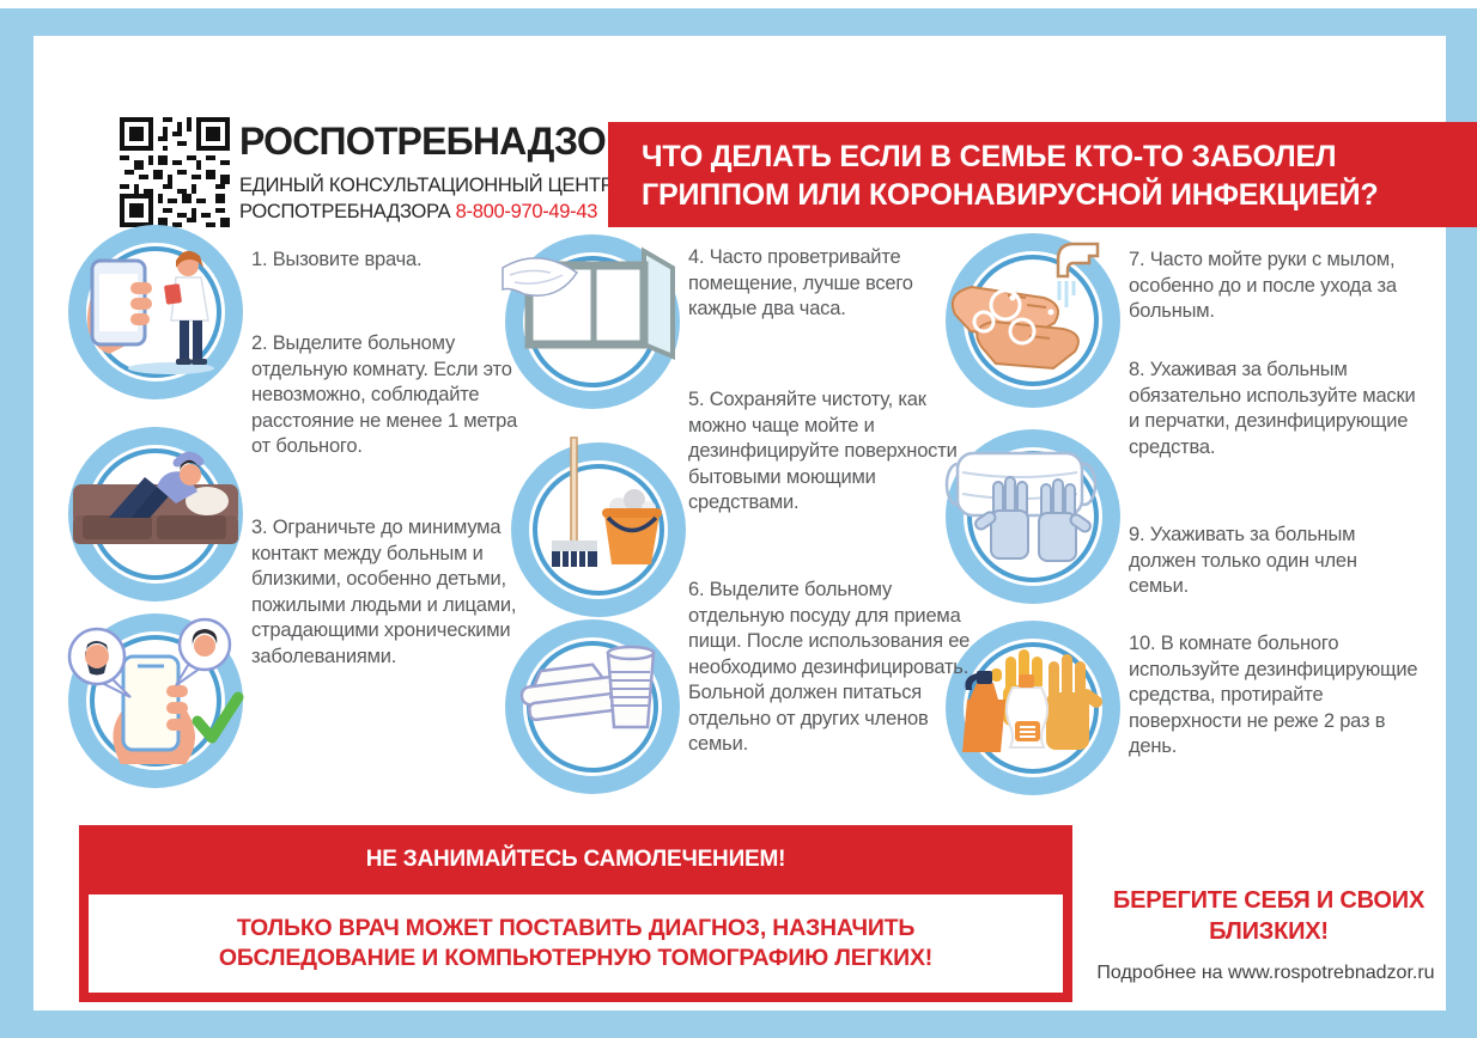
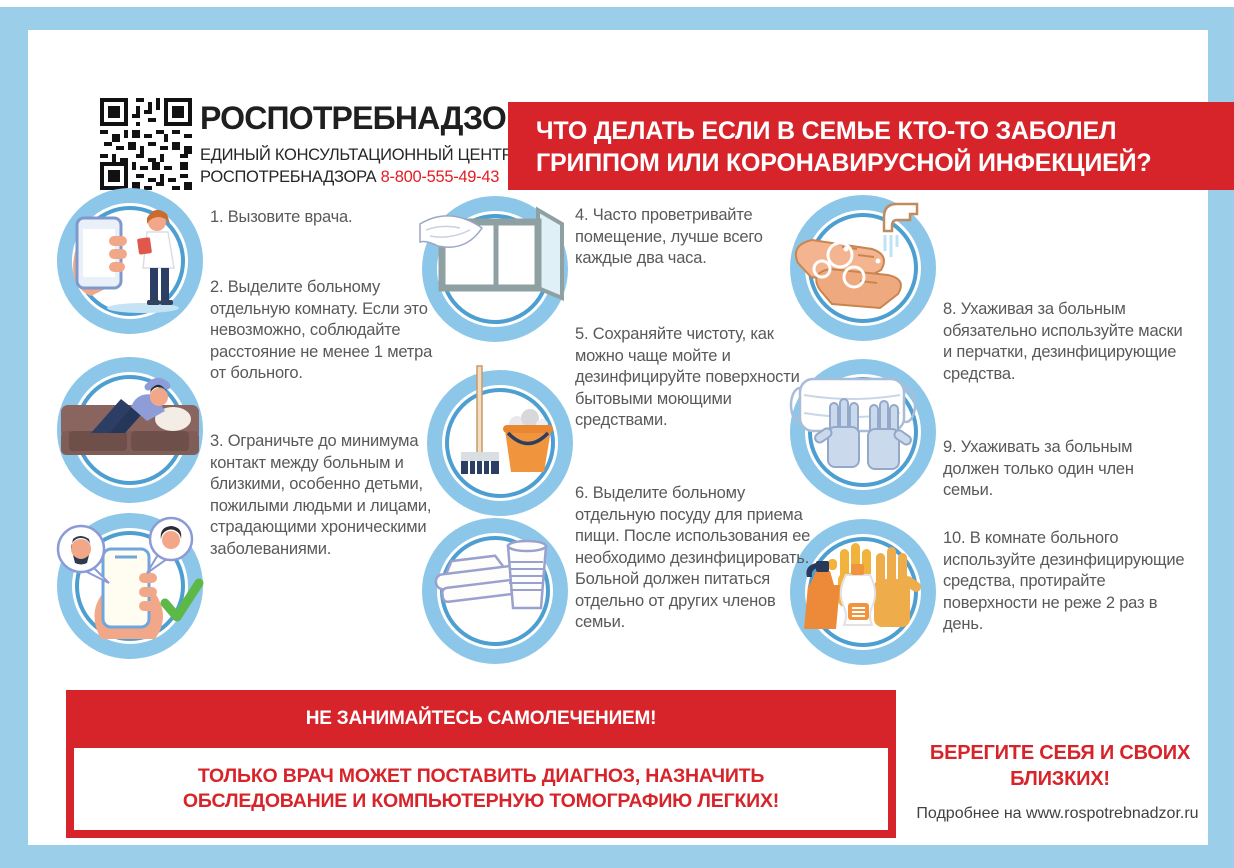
  РОСПОТРЕБНАДЗО
  ЕДИНЫЙ КОНСУЛЬТАЦИОННЫЙ ЦЕНТР
- РОСПОТРЕБНАДЗОРА 8-800-970-49-43
+ РОСПОТРЕБНАДЗОРА 8-800-555-49-43
  ЧТО ДЕЛАТЬ ЕСЛИ В СЕМЬЕ КТО-ТО ЗАБОЛЕЛ
  ГРИППОМ ИЛИ КОРОНАВИРУСНОЙ ИНФЕКЦИЕЙ?
  1. Вызовите врача.
  2. Выделите больному отдельную комнату. Если это невозможно, соблюдайте расстояние не менее 1 метра от больного.
  3. Ограничьте до минимума контакт между больным и близкими, особенно детьми, пожилыми людьми и лицами, страдающими хроническими заболеваниями.
  4. Часто проветривайте помещение, лучше всего каждые два часа.
  5. Сохраняйте чистоту, как можно чаще мойте и дезинфицируйте поверхности бытовыми моющими средствами.
  6. Выделите больному отдельную посуду для приема пищи. После использования ее необходимо дезинфицировать. Больной должен питаться отдельно от других членов семьи.
- 7. Часто мойте руки с мылом, особенно до и после ухода за больным.
  8. Ухаживая за больным обязательно используйте маски и перчатки, дезинфицирующие средства.
  9. Ухаживать за больным должен только один член семьи.
  10. В комнате больного используйте дезинфицирующие средства, протирайте поверхности не реже 2 раз в день.
  НЕ ЗАНИМАЙТЕСЬ САМОЛЕЧЕНИЕМ!
  ТОЛЬКО ВРАЧ МОЖЕТ ПОСТАВИТЬ ДИАГНОЗ, НАЗНАЧИТЬ ОБСЛЕДОВАНИЕ И КОМПЬЮТЕРНУЮ ТОМОГРАФИЮ ЛЕГКИХ!
  БЕРЕГИТЕ СЕБЯ И СВОИХ БЛИЗКИХ!
  Подробнее на www.rospotrebnadzor.ru
